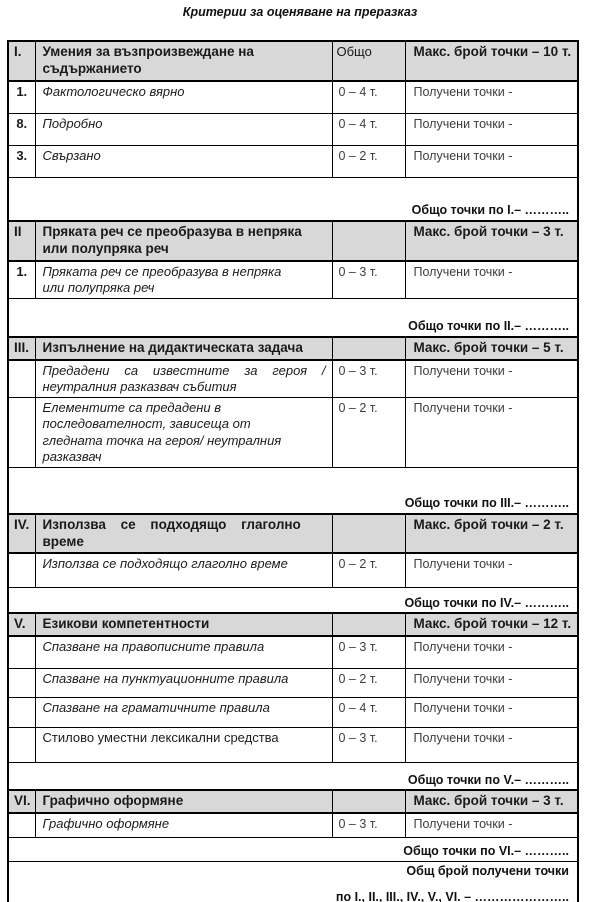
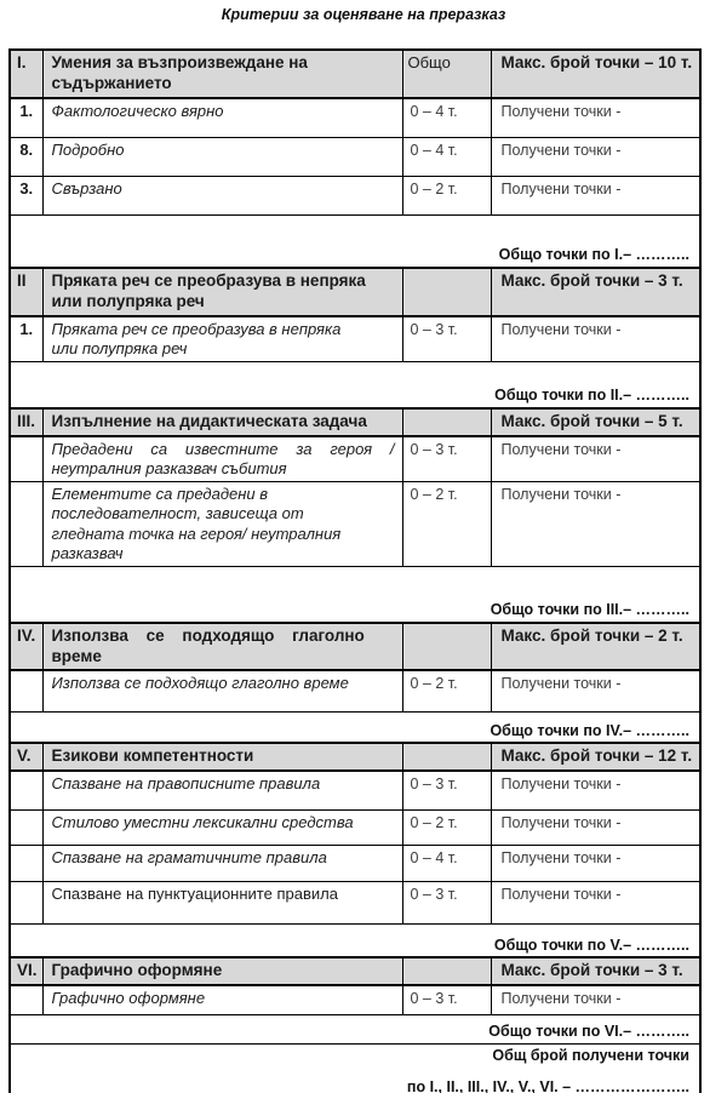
  Критерии за оценяване на преразказ
  I.	Умения за възпроизвеждане на съдържанието	Общо	Макс. брой точки – 10 т.
  1.	Фактологическо вярно	0 – 4 т.	Получени точки -
  8.	Подробно	0 – 4 т.	Получени точки -
  3.	Свързано	0 – 2 т.	Получени точки -
  Общо точки по I.– ………..
  II	Пряката реч се преобразува в непряка или полупряка реч		Макс. брой точки – 3 т.
  1.	Пряката реч се преобразува в непряка или полупряка реч	0 – 3 т.	Получени точки -
  Общо точки по II.– ………..
  III.	Изпълнение на дидактическата задача		Макс. брой точки – 5 т.
  	Предадени са известните за героя / неутралния разказвач събития	0 – 3 т.	Получени точки -
  	Елементите са предадени в последователност, зависеща от гледната точка на героя/ неутралния разказвач	0 – 2 т.	Получени точки -
  Общо точки по III.– ………..
  IV.	Използва се подходящо глаголно време		Макс. брой точки – 2 т.
  	Използва се подходящо глаголно време	0 – 2 т.	Получени точки -
  Общо точки по IV.– ………..
  V.	Езикови компетентности		Макс. брой точки – 12 т.
  	Спазване на правописните правила	0 – 3 т.	Получени точки -
- 	Спазване на пунктуационните правила	0 – 2 т.	Получени точки -
+ 	Стилово уместни лексикални средства	0 – 2 т.	Получени точки -
  	Спазване на граматичните правила	0 – 4 т.	Получени точки -
- 	Стилово уместни лексикални средства	0 – 3 т.	Получени точки -
+ 	Спазване на пунктуационните правила	0 – 3 т.	Получени точки -
  Общо точки по V.– ………..
  VI.	Графично оформяне		Макс. брой точки – 3 т.
  	Графично оформяне	0 – 3 т.	Получени точки -
  Общо точки по VI.– ………..
  Общ брой получени точки по I., II., III., IV., V., VI. – …………………..
